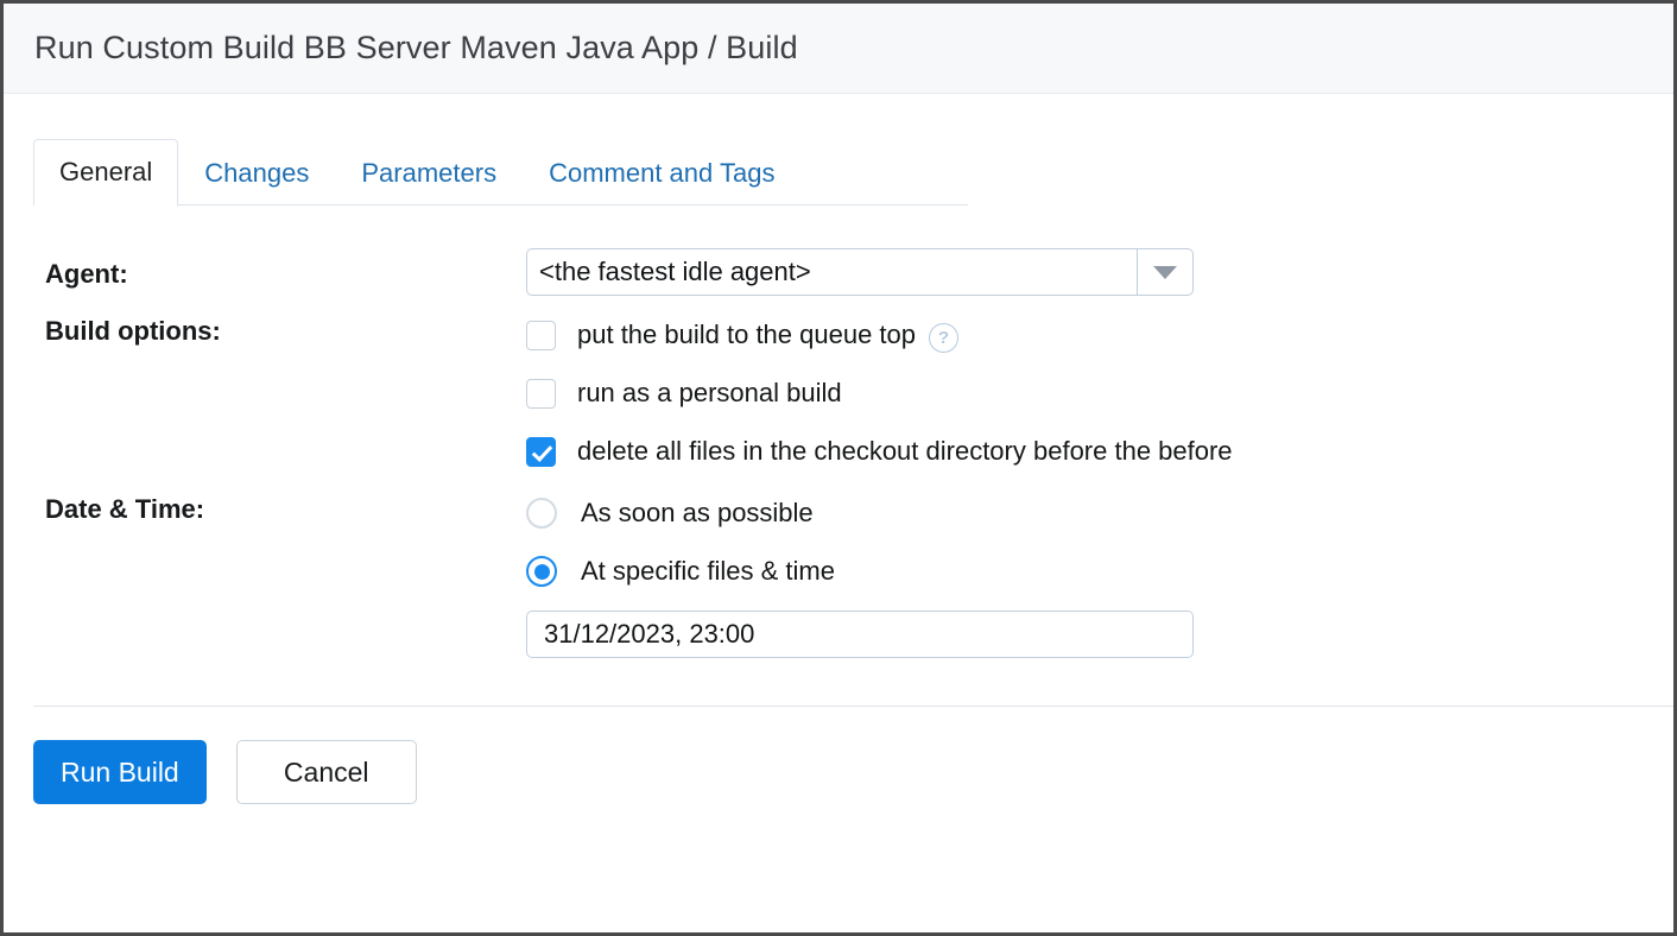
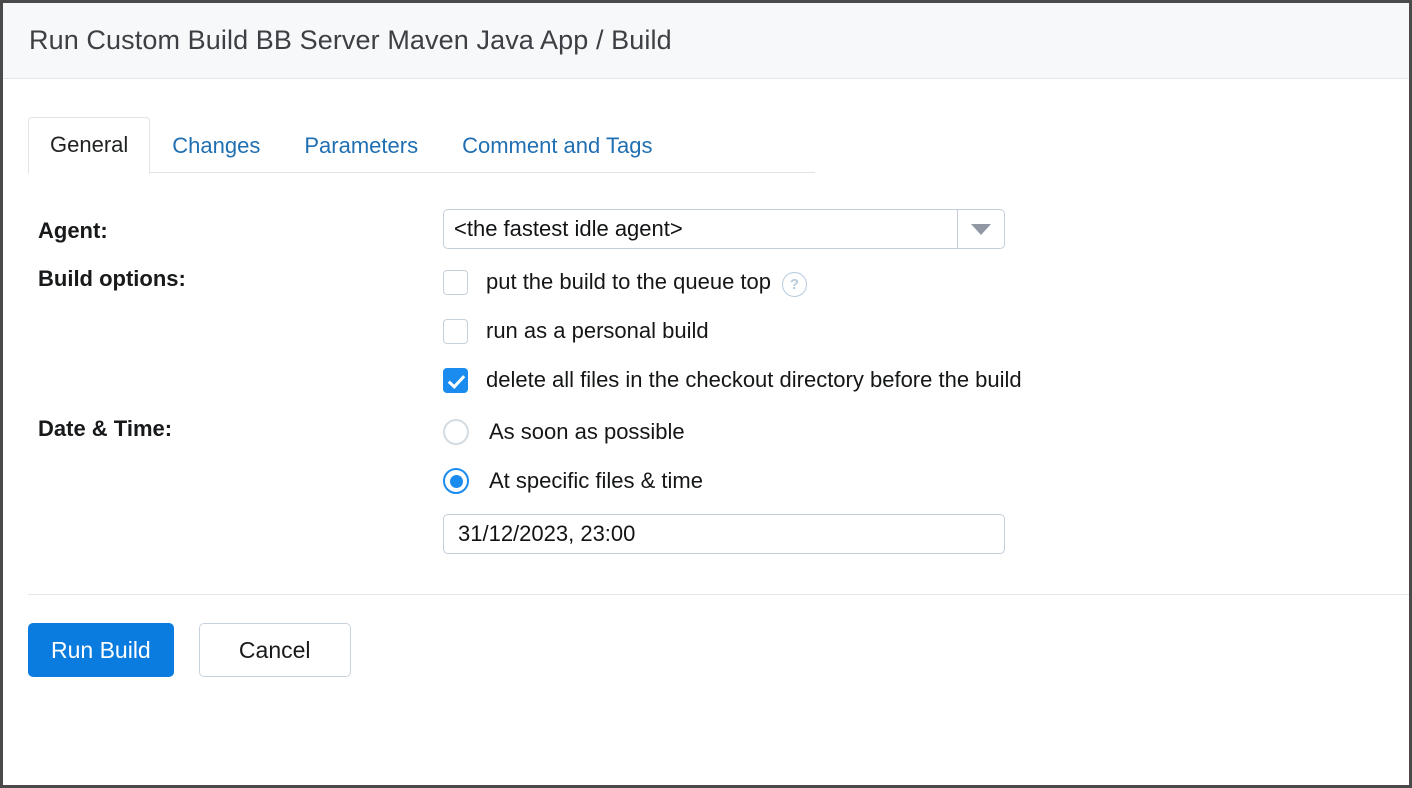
  Run Custom Build BB Server Maven Java App / Build
  General
  Changes
  Parameters
  Comment and Tags
  Agent:
  <the fastest idle agent>
  Build options:
  put the build to the queue top
  ?
  run as a personal build
- delete all files in the checkout directory before the before
+ delete all files in the checkout directory before the build
  Date & Time:
  As soon as possible
  At specific files & time
  31/12/2023, 23:00
  Run Build
  Cancel
